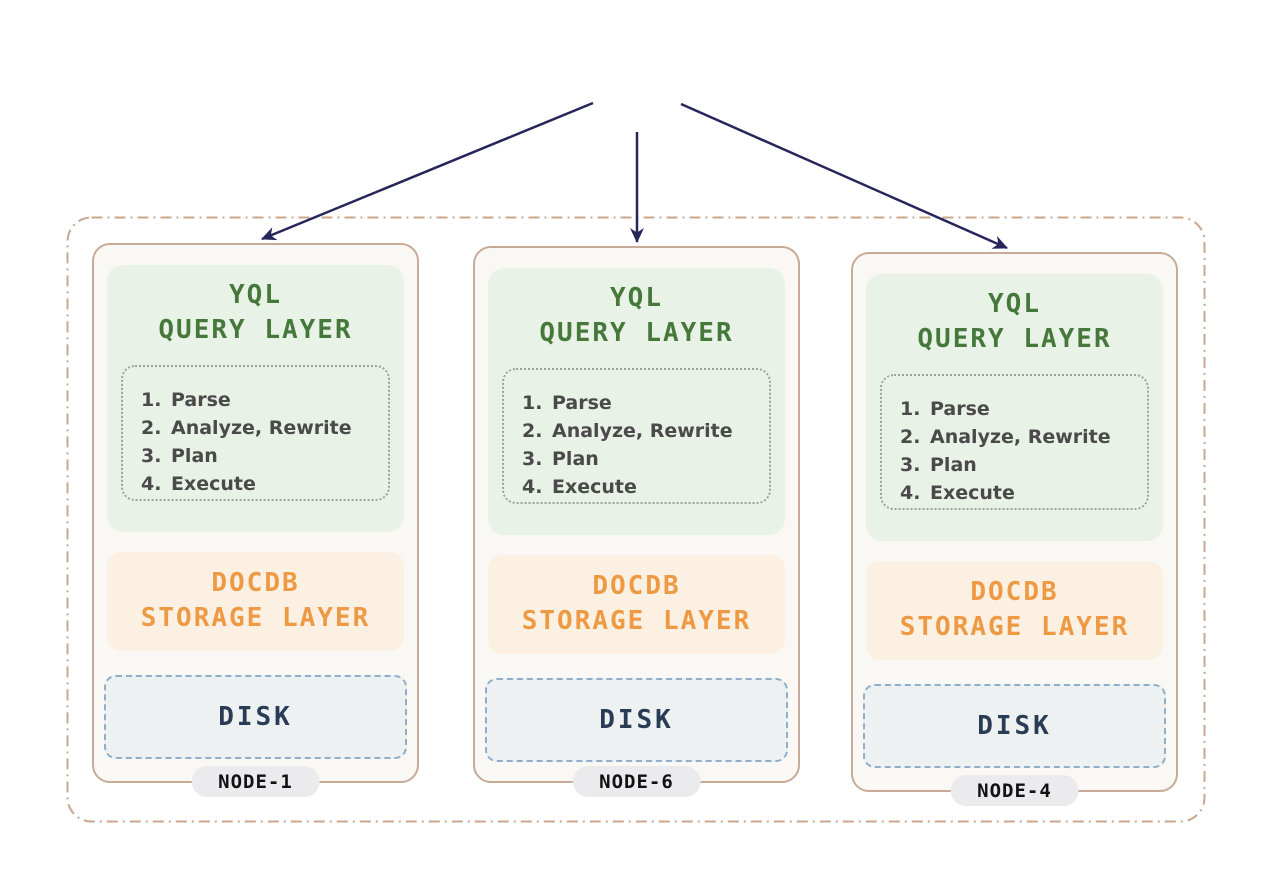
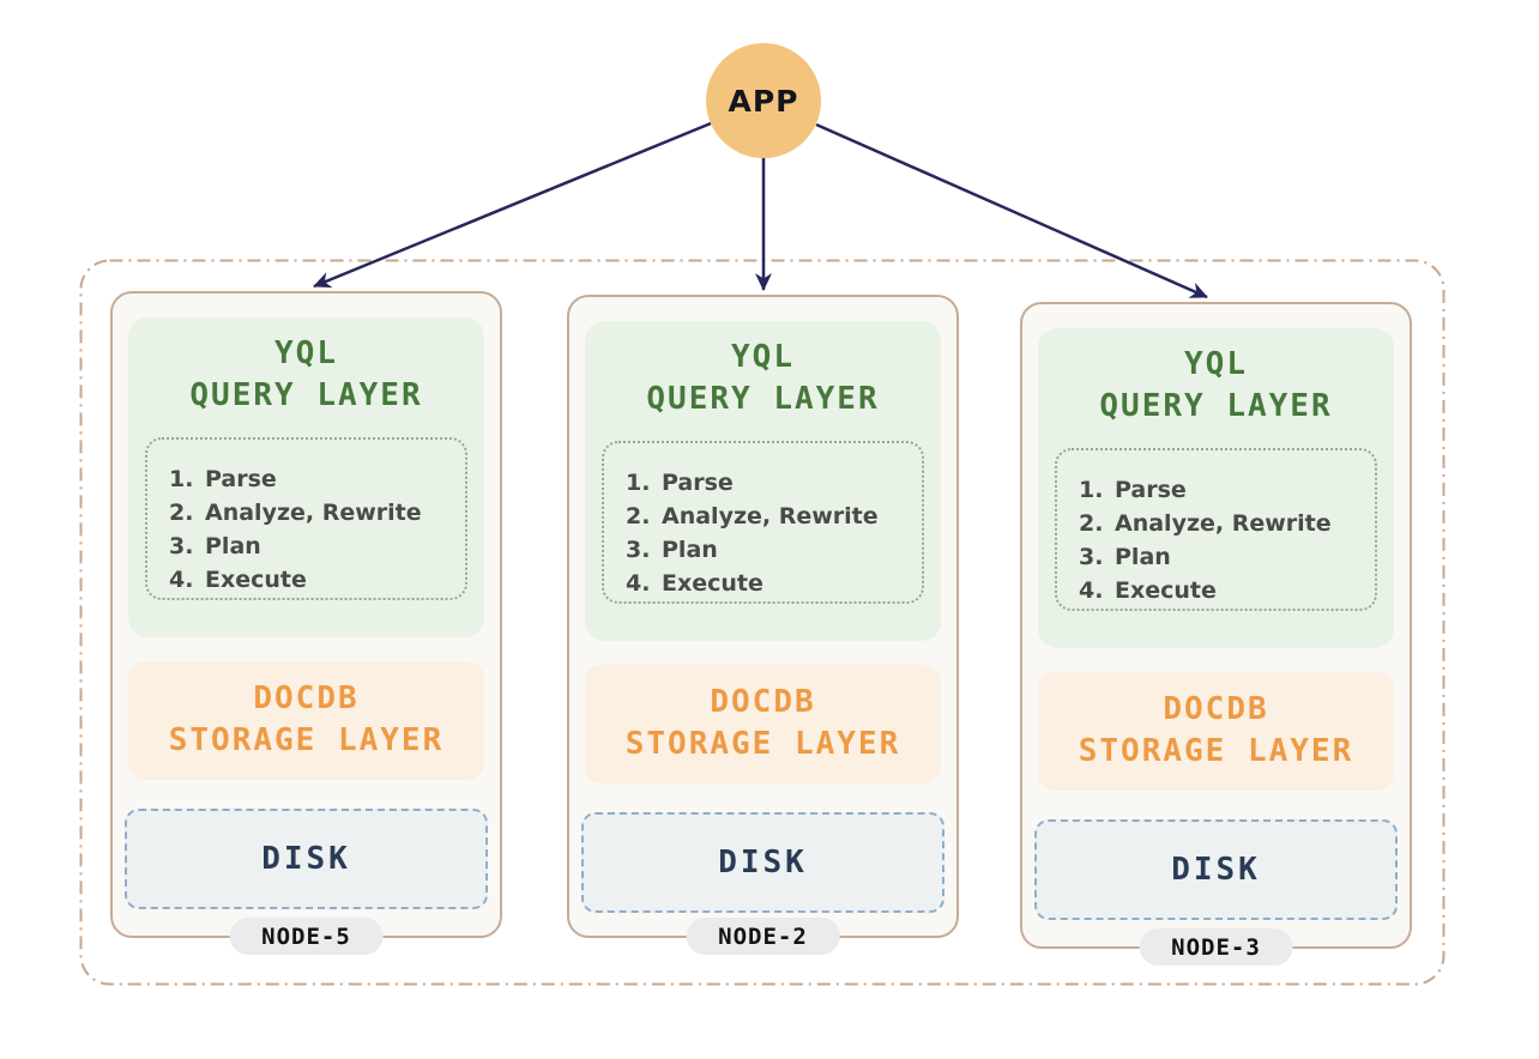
+ APP
  YQL
  QUERY LAYER
  1.
  Parse
  2.
  Analyze, Rewrite
  3.
  Plan
  4.
  Execute
  DOCDB
  STORAGE LAYER
  DISK
- NODE-1
+ NODE-5
  YQL
  QUERY LAYER
  1.
  Parse
  2.
  Analyze, Rewrite
  3.
  Plan
  4.
  Execute
  DOCDB
  STORAGE LAYER
  DISK
- NODE-6
+ NODE-2
  YQL
  QUERY LAYER
  1.
  Parse
  2.
  Analyze, Rewrite
  3.
  Plan
  4.
  Execute
  DOCDB
  STORAGE LAYER
  DISK
- NODE-4
+ NODE-3
